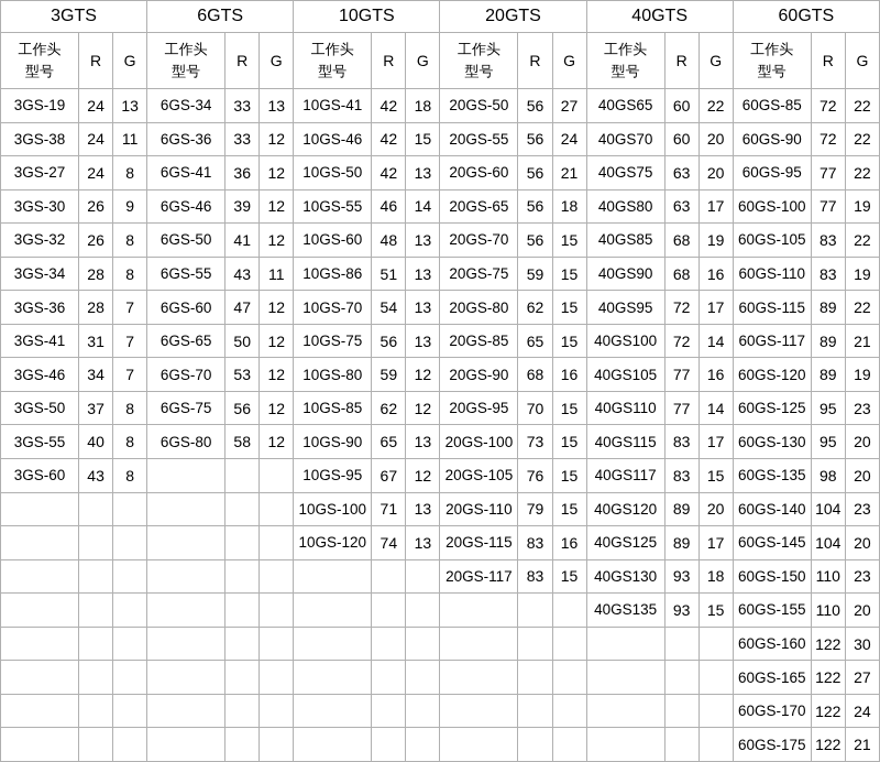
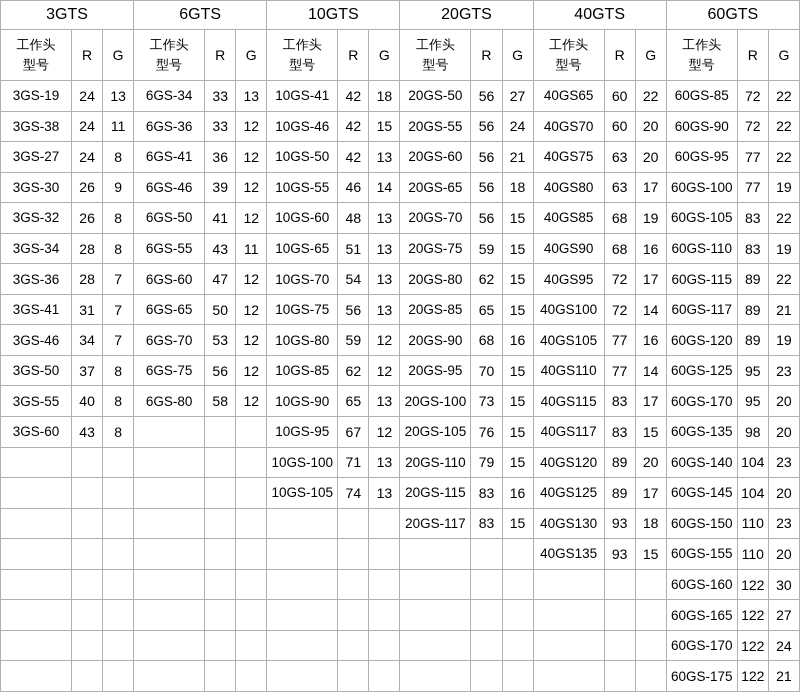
  3GTS	6GTS	10GTS	20GTS	40GTS	60GTS
  工作头 型号	R	G	工作头 型号	R	G	工作头 型号	R	G	工作头 型号	R	G	工作头 型号	R	G	工作头 型号	R	G
  3GS-19	24	13	6GS-34	33	13	10GS-41	42	18	20GS-50	56	27	40GS65	60	22	60GS-85	72	22
  3GS-38	24	11	6GS-36	33	12	10GS-46	42	15	20GS-55	56	24	40GS70	60	20	60GS-90	72	22
  3GS-27	24	8	6GS-41	36	12	10GS-50	42	13	20GS-60	56	21	40GS75	63	20	60GS-95	77	22
  3GS-30	26	9	6GS-46	39	12	10GS-55	46	14	20GS-65	56	18	40GS80	63	17	60GS-100	77	19
  3GS-32	26	8	6GS-50	41	12	10GS-60	48	13	20GS-70	56	15	40GS85	68	19	60GS-105	83	22
- 3GS-34	28	8	6GS-55	43	11	10GS-86	51	13	20GS-75	59	15	40GS90	68	16	60GS-110	83	19
+ 3GS-34	28	8	6GS-55	43	11	10GS-65	51	13	20GS-75	59	15	40GS90	68	16	60GS-110	83	19
  3GS-36	28	7	6GS-60	47	12	10GS-70	54	13	20GS-80	62	15	40GS95	72	17	60GS-115	89	22
  3GS-41	31	7	6GS-65	50	12	10GS-75	56	13	20GS-85	65	15	40GS100	72	14	60GS-117	89	21
  3GS-46	34	7	6GS-70	53	12	10GS-80	59	12	20GS-90	68	16	40GS105	77	16	60GS-120	89	19
  3GS-50	37	8	6GS-75	56	12	10GS-85	62	12	20GS-95	70	15	40GS110	77	14	60GS-125	95	23
- 3GS-55	40	8	6GS-80	58	12	10GS-90	65	13	20GS-100	73	15	40GS115	83	17	60GS-130	95	20
+ 3GS-55	40	8	6GS-80	58	12	10GS-90	65	13	20GS-100	73	15	40GS115	83	17	60GS-170	95	20
  3GS-60	43	8				10GS-95	67	12	20GS-105	76	15	40GS117	83	15	60GS-135	98	20
  						10GS-100	71	13	20GS-110	79	15	40GS120	89	20	60GS-140	104	23
- 						10GS-120	74	13	20GS-115	83	16	40GS125	89	17	60GS-145	104	20
+ 						10GS-105	74	13	20GS-115	83	16	40GS125	89	17	60GS-145	104	20
  									20GS-117	83	15	40GS130	93	18	60GS-150	110	23
  												40GS135	93	15	60GS-155	110	20
  															60GS-160	122	30
  															60GS-165	122	27
  															60GS-170	122	24
  															60GS-175	122	21
